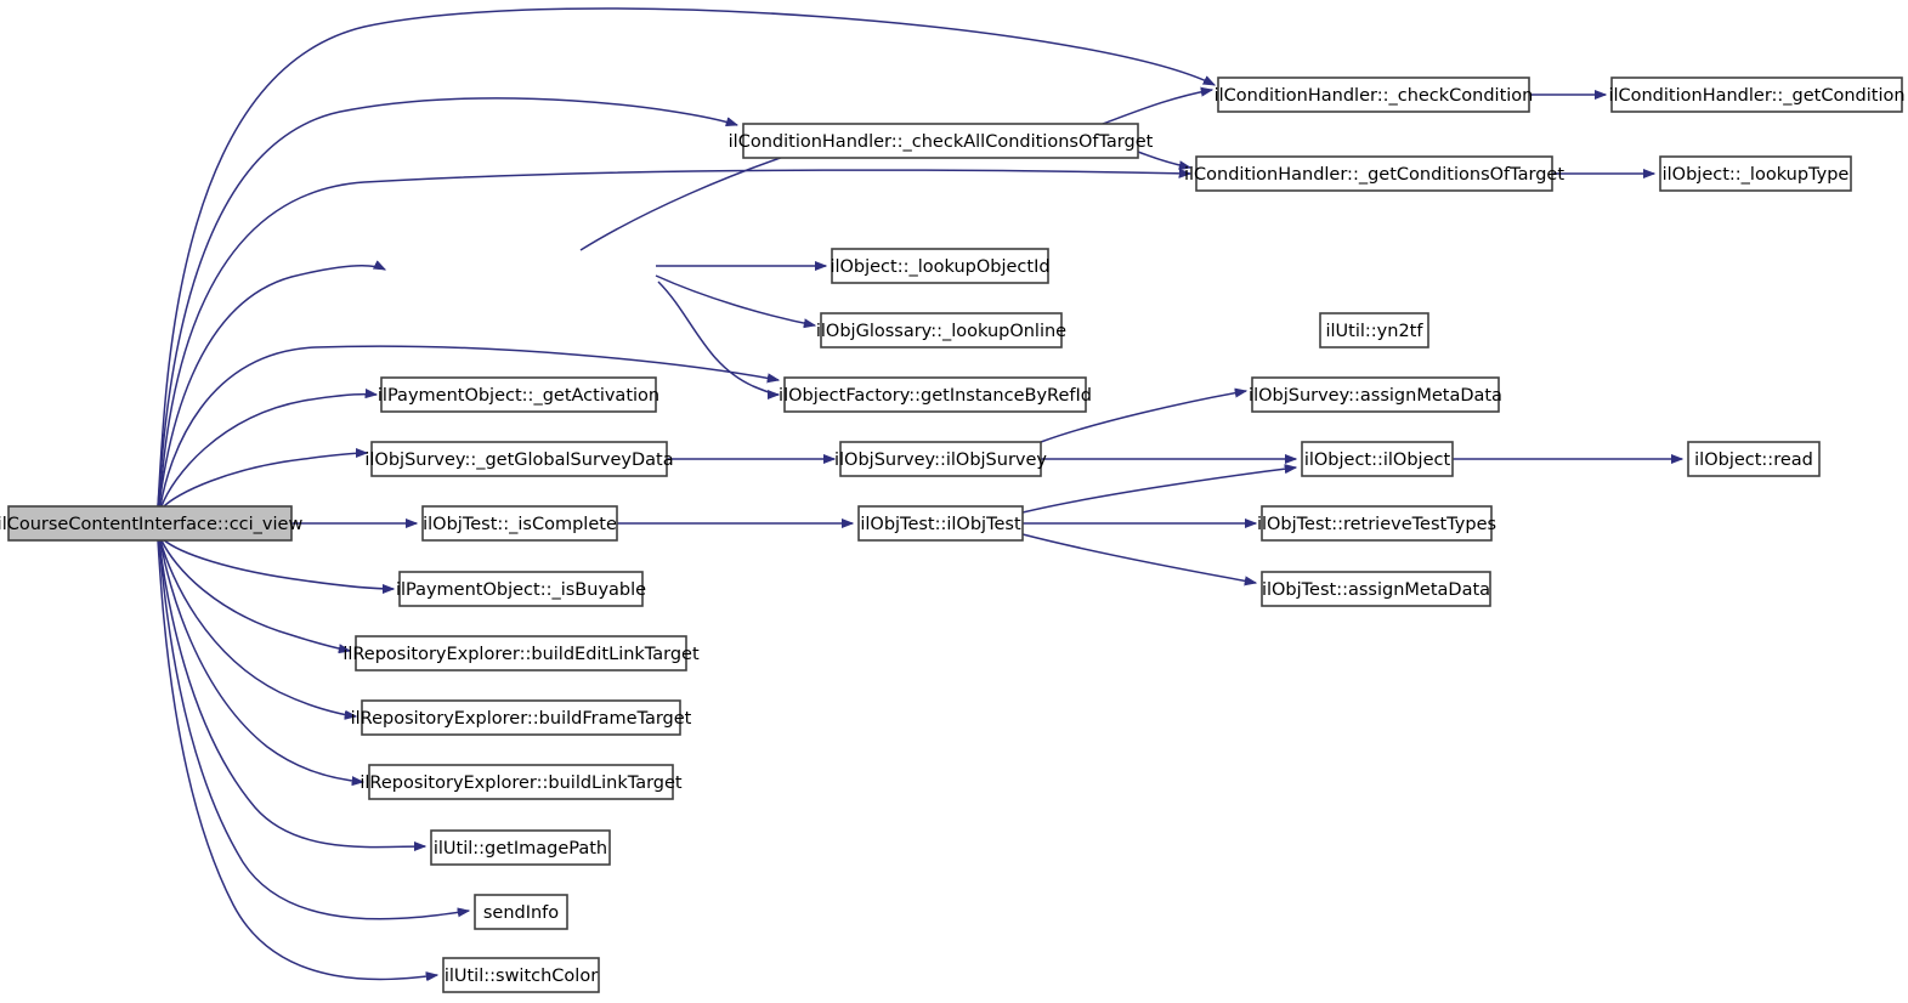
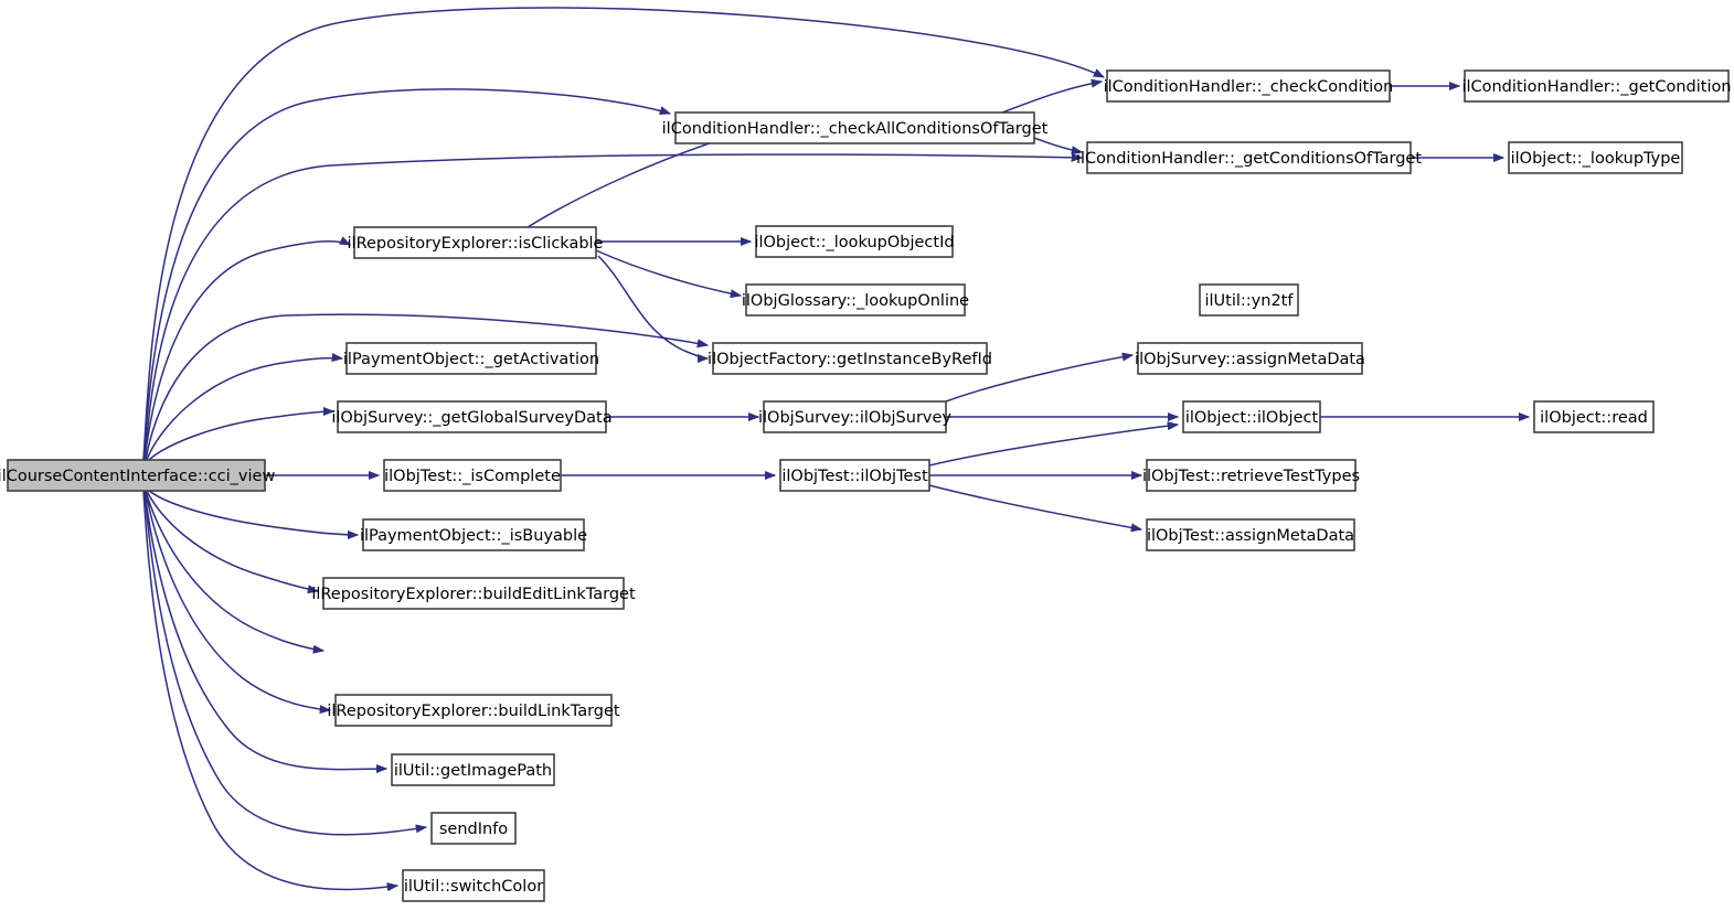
  lCourseContentInterface::cci_view
  ilConditionHandler::_checkAllConditionsOfTarget
  ilConditionHandler::_checkCondition
  ilConditionHandler::_getCondition
  ilConditionHandler::_getConditionsOfTarget
  ilObject::_lookupType
+ ilRepositoryExplorer::isClickable
  ilObject::_lookupObjectId
  ilObjGlossary::_lookupOnline
  ilUtil::yn2tf
  ilObjectFactory::getInstanceByRefId
  ilPaymentObject::_getActivation
  ilObjSurvey::assignMetaData
  ilObjSurvey::_getGlobalSurveyData
  ilObjSurvey::ilObjSurvey
  ilObject::ilObject
  ilObject::read
  ilObjTest::_isComplete
  ilObjTest::ilObjTest
  ilObjTest::retrieveTestTypes
  ilObjTest::assignMetaData
  ilPaymentObject::_isBuyable
  ilRepositoryExplorer::buildEditLinkTarget
- ilRepositoryExplorer::buildFrameTarget
  ilRepositoryExplorer::buildLinkTarget
  ilUtil::getImagePath
  sendInfo
  ilUtil::switchColor
